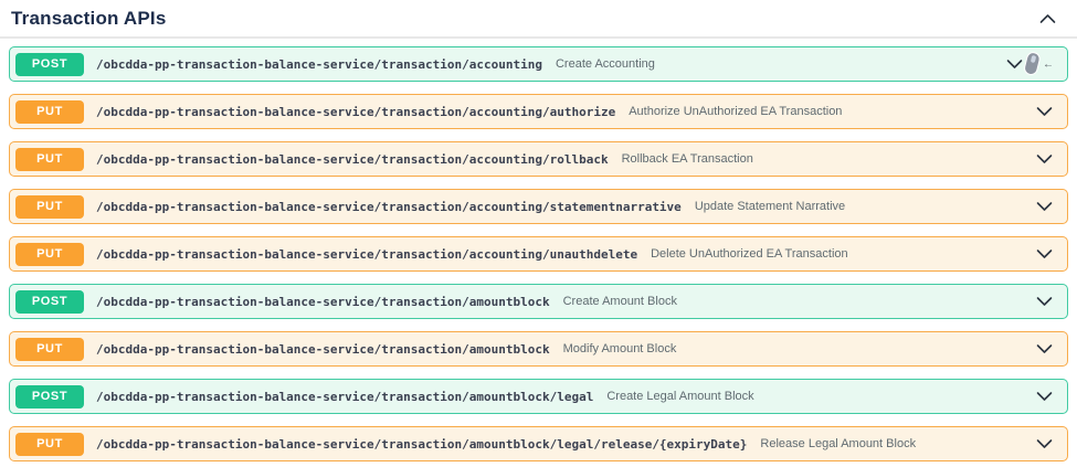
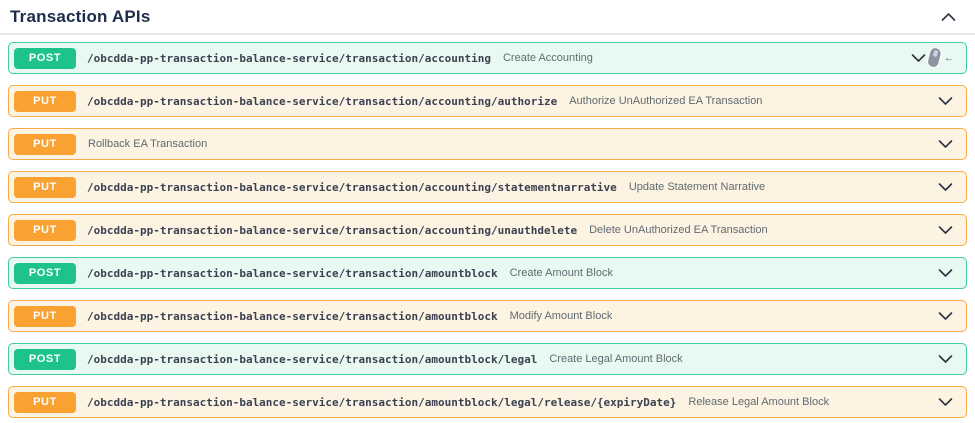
  Transaction APIs
  POST
  /obcdda-pp-transaction-balance-service/transaction/accounting
  Create Accounting
  ←
  PUT
  /obcdda-pp-transaction-balance-service/transaction/accounting/authorize
  Authorize UnAuthorized EA Transaction
  PUT
- /obcdda-pp-transaction-balance-service/transaction/accounting/rollback
  Rollback EA Transaction
  PUT
  /obcdda-pp-transaction-balance-service/transaction/accounting/statementnarrative
  Update Statement Narrative
  PUT
  /obcdda-pp-transaction-balance-service/transaction/accounting/unauthdelete
  Delete UnAuthorized EA Transaction
  POST
  /obcdda-pp-transaction-balance-service/transaction/amountblock
  Create Amount Block
  PUT
  /obcdda-pp-transaction-balance-service/transaction/amountblock
  Modify Amount Block
  POST
  /obcdda-pp-transaction-balance-service/transaction/amountblock/legal
  Create Legal Amount Block
  PUT
  /obcdda-pp-transaction-balance-service/transaction/amountblock/legal/release/{expiryDate}
  Release Legal Amount Block
